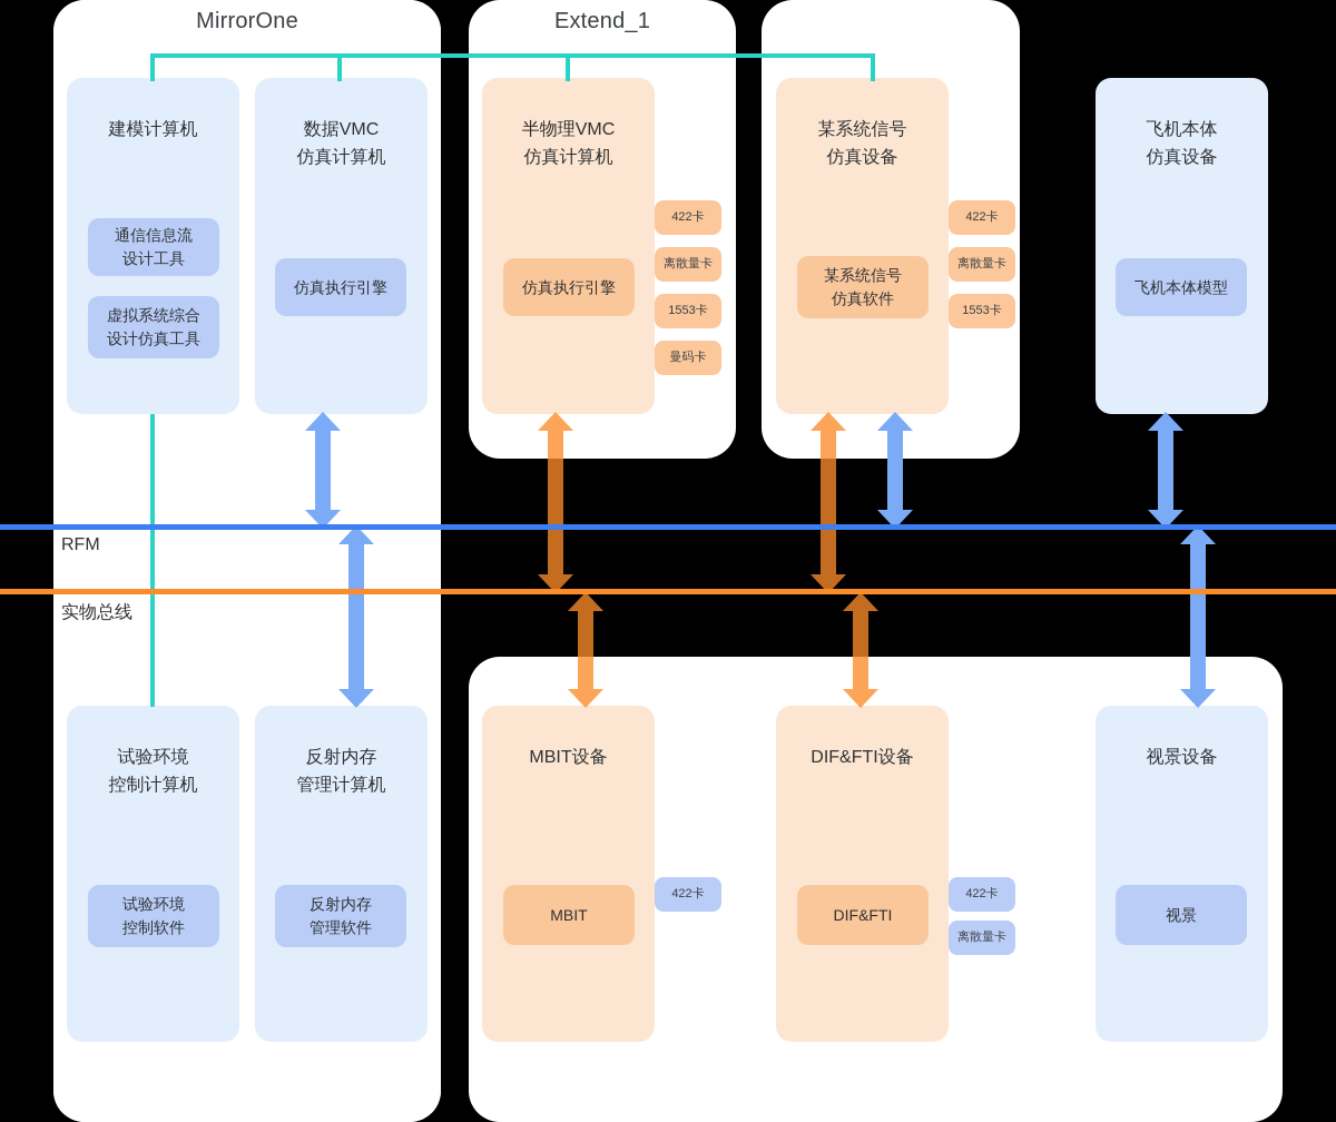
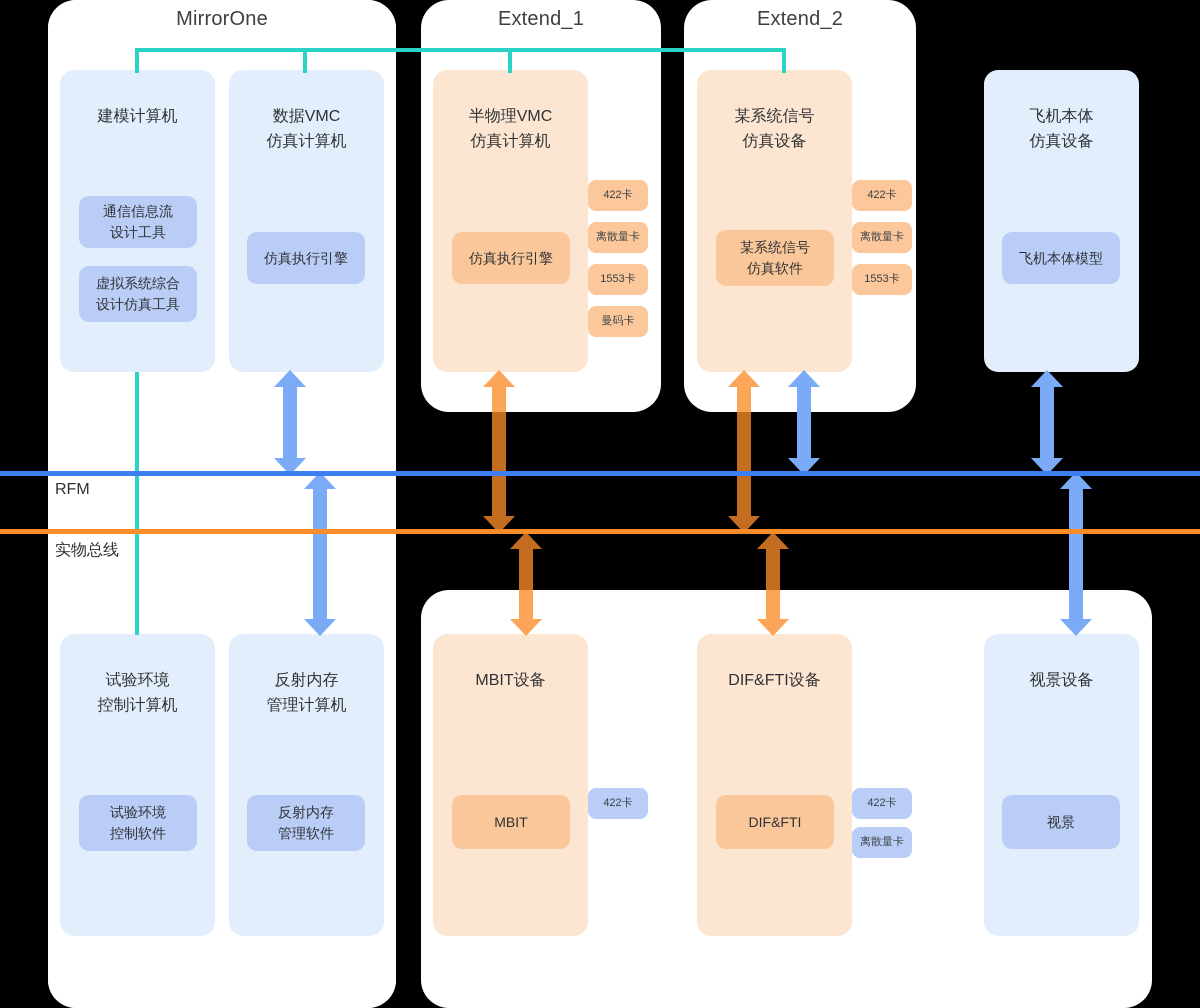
  MirrorOne
  Extend_1
+ Extend_2
  建模计算机
  通信信息流
  设计工具
  虚拟系统综合
  设计仿真工具
  数据VMC
  仿真计算机
  仿真执行引擎
  半物理VMC
  仿真计算机
  仿真执行引擎
  422卡
  离散量卡
  1553卡
  曼码卡
  某系统信号
  仿真设备
  某系统信号
  仿真软件
  422卡
  离散量卡
  1553卡
  飞机本体
  仿真设备
  飞机本体模型
  试验环境
  控制计算机
  试验环境
  控制软件
  反射内存
  管理计算机
  反射内存
  管理软件
  MBIT设备
  MBIT
  422卡
  DIF&FTI设备
  DIF&FTI
  422卡
  离散量卡
  视景设备
  视景
  RFM
  实物总线
